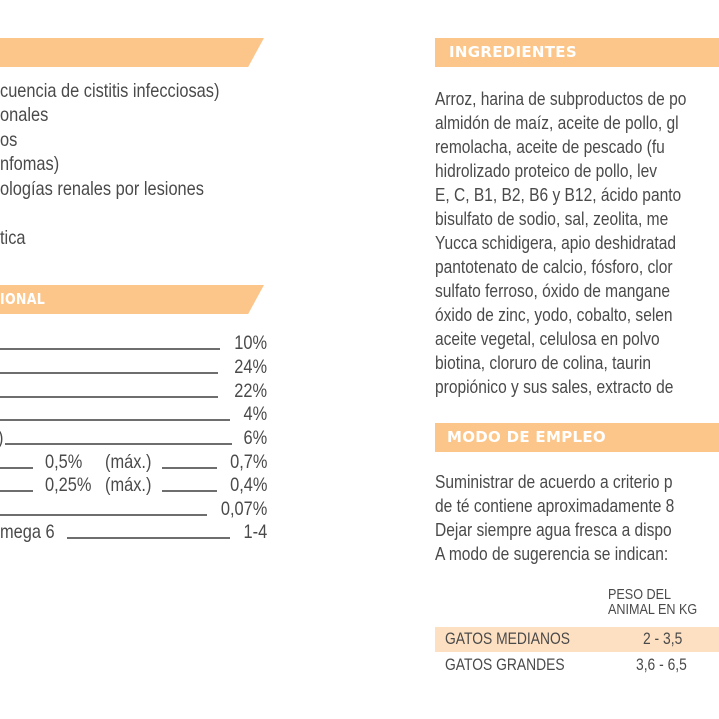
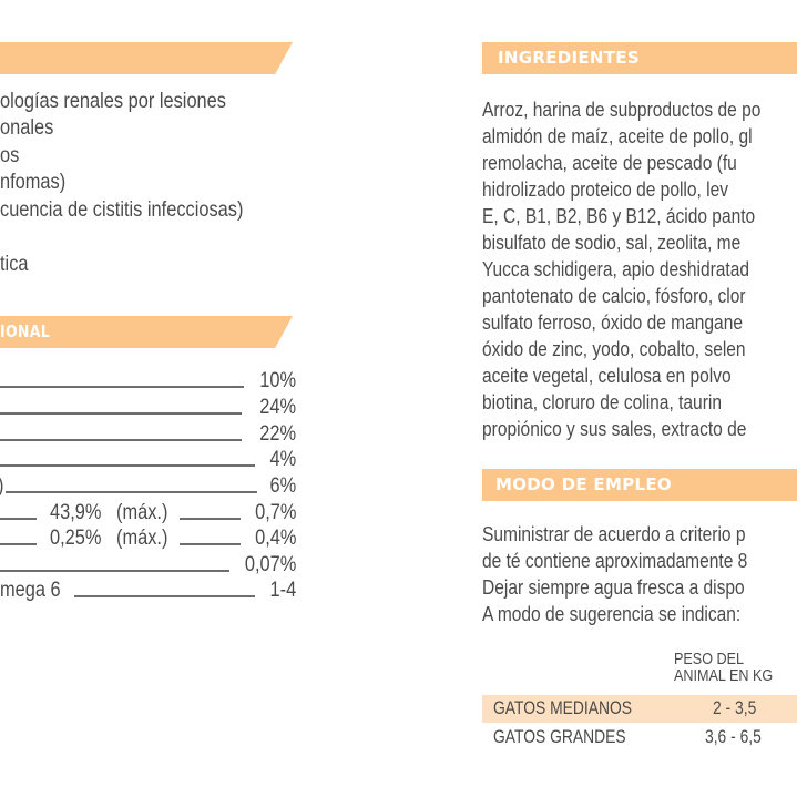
- cuencia de cistitis infecciosas)
+ ologías renales por lesiones
  onales
  os
  nfomas)
- ologías renales por lesiones
+ cuencia de cistitis infecciosas)
  tica
  IONAL
  10%
  24%
  22%
  4%
  )
  6%
- 0,5%
+ 43,9%
  (máx.)
  0,7%
  0,25%
  (máx.)
  0,4%
  0,07%
  mega 6
  1-4
  INGREDIENTES
  Arroz, harina de subproductos de po
  almidón de maíz, aceite de pollo, gl
  remolacha, aceite de pescado (fu
  hidrolizado proteico de pollo, lev
  E, C, B1, B2, B6 y B12, ácido panto
  bisulfato de sodio, sal, zeolita, me
  Yucca schidigera, apio deshidratad
  pantotenato de calcio, fósforo, clor
  sulfato ferroso, óxido de mangane
  óxido de zinc, yodo, cobalto, selen
  aceite vegetal, celulosa en polvo
  biotina, cloruro de colina, taurin
  propiónico y sus sales, extracto de
  MODO DE EMPLEO
  Suministrar de acuerdo a criterio p
  de té contiene aproximadamente 8
  Dejar siempre agua fresca a dispo
  A modo de sugerencia se indican:
  PESO DEL
  ANIMAL EN KG
  GATOS MEDIANOS
  2 - 3,5
  GATOS GRANDES
  3,6 - 6,5
